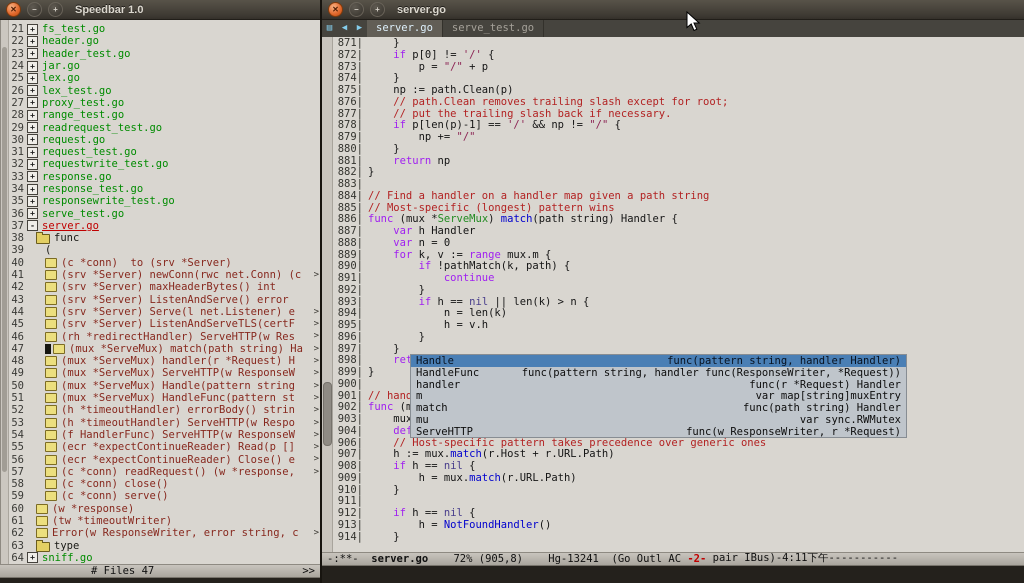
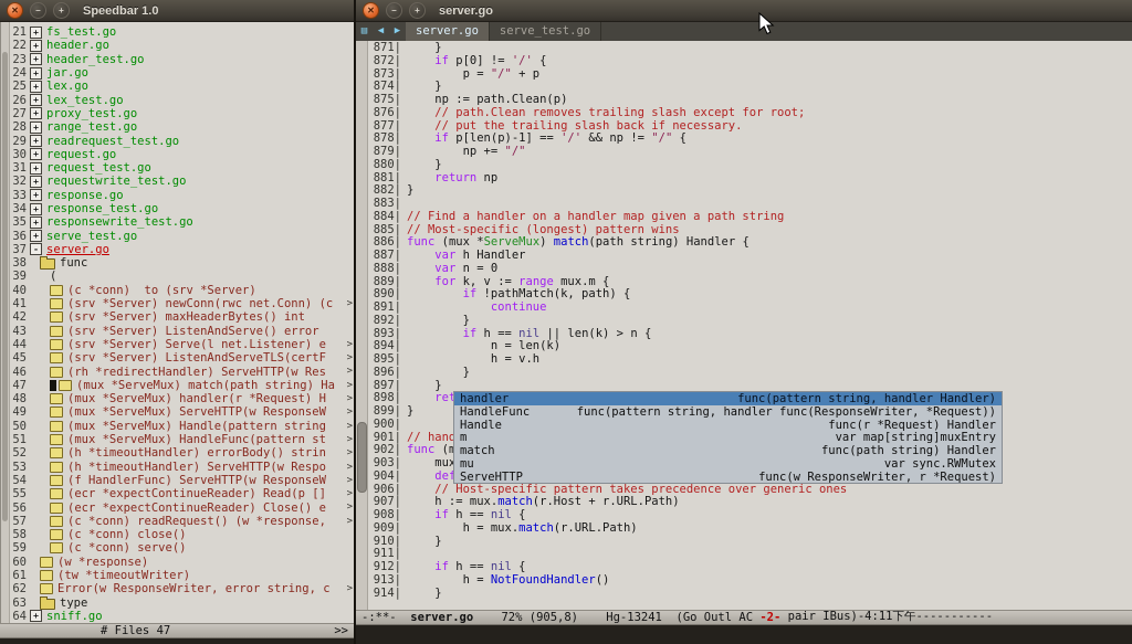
  ✕
  –
  +
  Speedbar 1.0
  21
  +
  fs_test.go
  22
  +
  header.go
  23
  +
  header_test.go
  24
  +
  jar.go
  25
  +
  lex.go
  26
  +
  lex_test.go
  27
  +
  proxy_test.go
  28
  +
  range_test.go
  29
  +
  readrequest_test.go
  30
  +
  request.go
  31
  +
  request_test.go
  32
  +
  requestwrite_test.go
  33
  +
  response.go
  34
  +
  response_test.go
  35
  +
  responsewrite_test.go
  36
  +
  serve_test.go
  37
  -
  server.go
  38
  func
  39
  (
  40
  (c *conn) to (srv *Server)
  41
  (srv *Server) newConn(rwc net.Conn) (c
  >
  42
  (srv *Server) maxHeaderBytes() int
  43
  (srv *Server) ListenAndServe() error
  44
  (srv *Server) Serve(l net.Listener) e
  >
  45
  (srv *Server) ListenAndServeTLS(certF
  >
  46
  (rh *redirectHandler) ServeHTTP(w Res
  >
  47
  (mux *ServeMux) match(path string) Ha
  >
  48
  (mux *ServeMux) handler(r *Request) H
  >
  49
  (mux *ServeMux) ServeHTTP(w ResponseW
  >
  50
  (mux *ServeMux) Handle(pattern string
  >
  51
  (mux *ServeMux) HandleFunc(pattern st
  >
  52
  (h *timeoutHandler) errorBody() strin
  >
  53
  (h *timeoutHandler) ServeHTTP(w Respo
  >
  54
  (f HandlerFunc) ServeHTTP(w ResponseW
  >
  55
  (ecr *expectContinueReader) Read(p []
  >
  56
  (ecr *expectContinueReader) Close() e
  >
  57
  (c *conn) readRequest() (w *response,
  >
  58
  (c *conn) close()
  59
  (c *conn) serve()
  60
  (w *response)
  61
  (tw *timeoutWriter)
  62
  Error(w ResponseWriter, error string, c
  >
  63
  type
  64
  +
  sniff.go
  # Files 47
  >>
  ✕
  –
  +
  server.go
  ▤
  ◀
  ▶
  server.go
  serve_test.go
  871|
  }
  872|
  if p[0] != '/' {
  873|
  p = "/" + p
  874|
  }
  875|
  np := path.Clean(p)
  876|
  // path.Clean removes trailing slash except for root;
  877|
  // put the trailing slash back if necessary.
  878|
  if p[len(p)-1] == '/' && np != "/" {
  879|
  np += "/"
  880|
  }
  881|
  return np
  882|
  }
  883|
  884|
  // Find a handler on a handler map given a path string
  885|
  // Most-specific (longest) pattern wins
  886|
  func (mux *ServeMux) match(path string) Handler {
  887|
  var h Handler
  888|
  var n = 0
  889|
  for k, v := range mux.m {
  890|
  if !pathMatch(k, path) {
  891|
  continue
  892|
  }
  893|
  if h == nil || len(k) > n {
  894|
  n = len(k)
  895|
  h = v.h
  896|
  }
  897|
  }
  898|
  899|
  }
  900|
  901|
  902|
  903|
  904|
  906|
  // Host-specific pattern takes precedence over generic ones
  907|
  h := mux.match(r.Host + r.URL.Path)
  908|
  if h == nil {
  909|
  h = mux.match(r.URL.Path)
  910|
  }
  911|
  912|
  if h == nil {
  913|
  h = NotFoundHandler()
  914|
  }
- Handle
+ handler
  func(pattern string, handler Handler)
  HandleFunc
  func(pattern string, handler func(ResponseWriter, *Request))
- handler
+ Handle
  func(r *Request) Handler
  m
  var map[string]muxEntry
  match
  func(path string) Handler
  mu
  var sync.RWMutex
  ServeHTTP
  func(w ResponseWriter, r *Request)
  -:**-
  server.go
  72% (905,8) Hg-13241 (Go Outl AC
  -2-
  pair IBus)-4:11下午-----------
